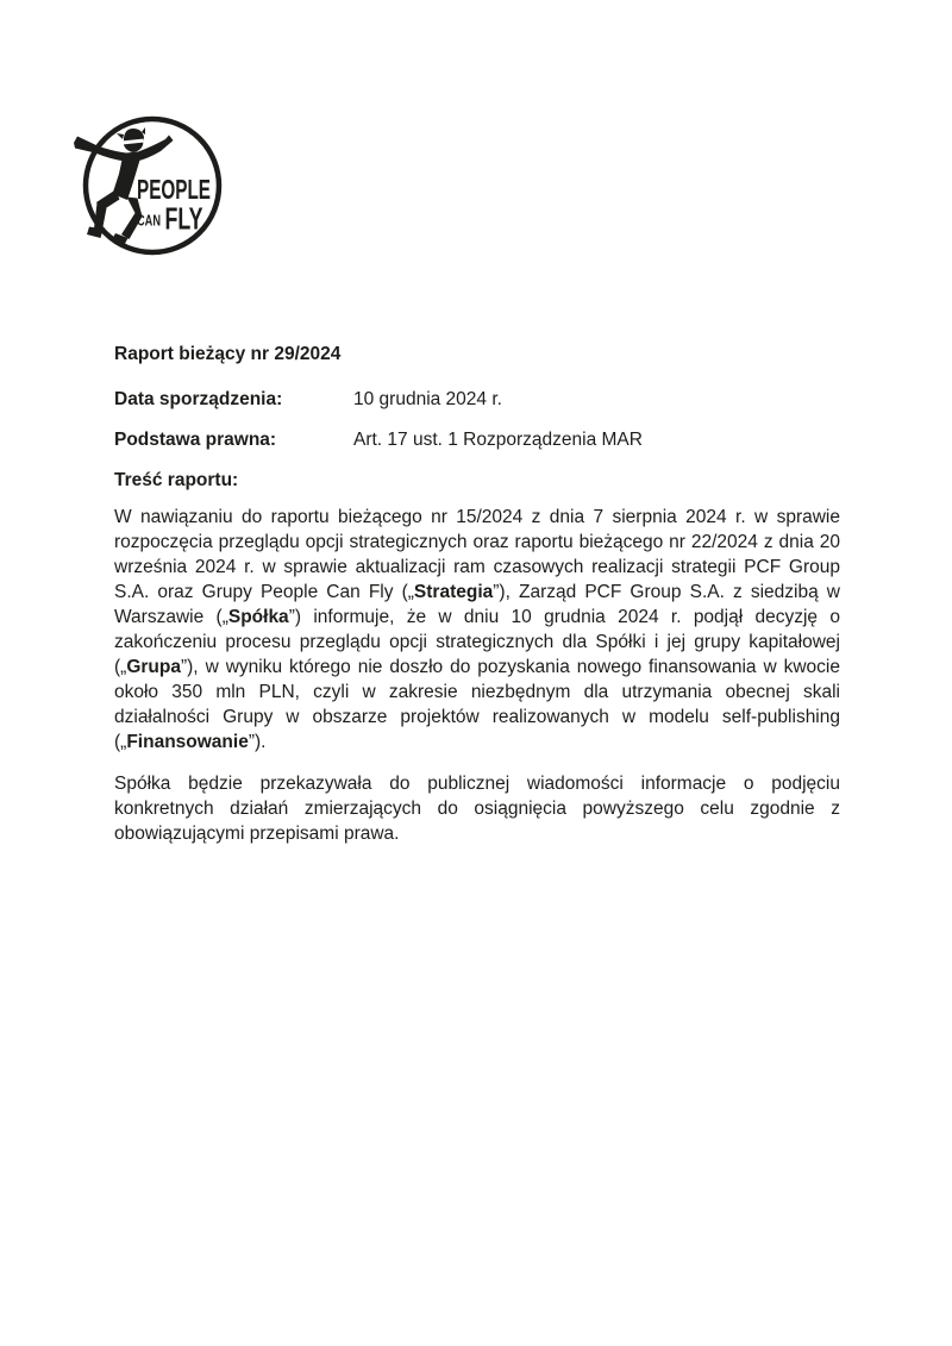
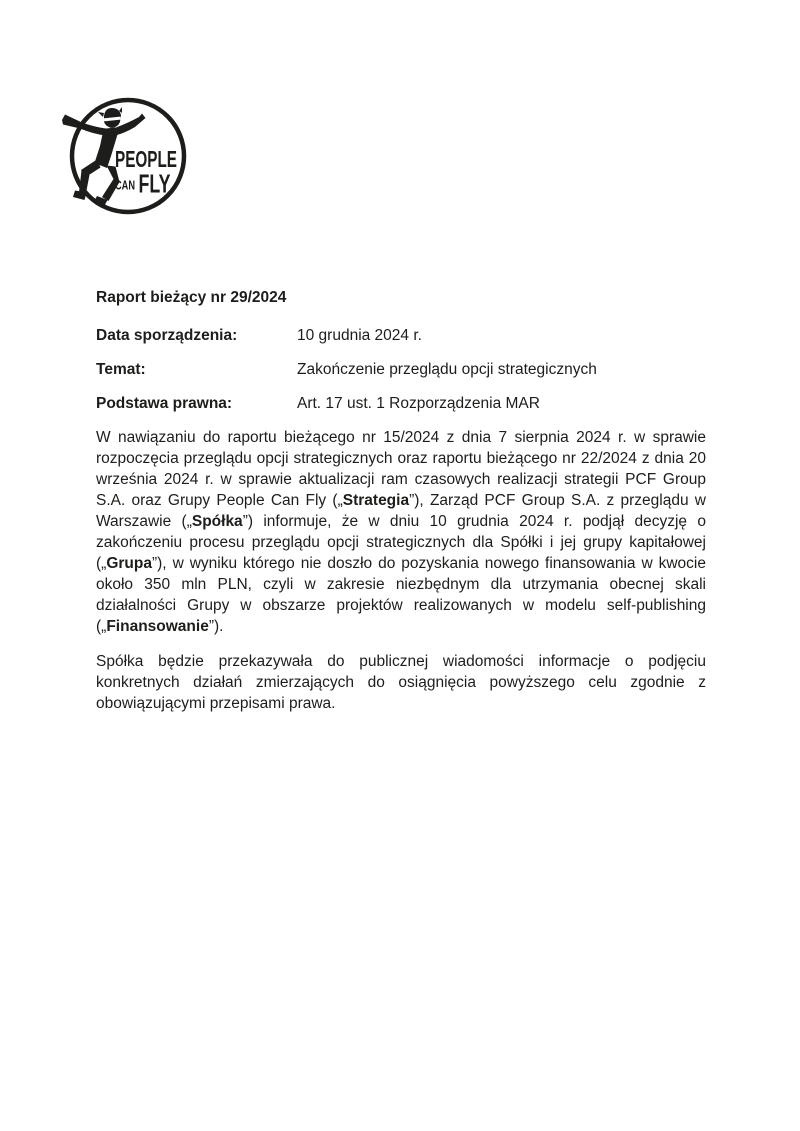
  PEOPLE
  CAN
  FLY
  Raport bieżący nr 29/2024
  Data sporządzenia:
  10 grudnia 2024 r.
+ Temat:
+ Zakończenie przeglądu opcji strategicznych
  Podstawa prawna:
  Art. 17 ust. 1 Rozporządzenia MAR
- Treść raportu:
- W nawiązaniu do raportu bieżącego nr 15/2024 z dnia 7 sierpnia 2024 r. w sprawie rozpoczęcia przeglądu opcji strategicznych oraz raportu bieżącego nr 22/2024 z dnia 20 września 2024 r. w sprawie aktualizacji ram czasowych realizacji strategii PCF Group S.A. oraz Grupy People Can Fly („Strategia”), Zarząd PCF Group S.A. z siedzibą w Warszawie („Spółka”) informuje, że w dniu 10 grudnia 2024 r. podjął decyzję o zakończeniu procesu przeglądu opcji strategicznych dla Spółki i jej grupy kapitałowej („Grupa”), w wyniku którego nie doszło do pozyskania nowego finansowania w kwocie około 350 mln PLN, czyli w zakresie niezbędnym dla utrzymania obecnej skali działalności Grupy w obszarze projektów realizowanych w modelu self-publishing („Finansowanie”).
+ W nawiązaniu do raportu bieżącego nr 15/2024 z dnia 7 sierpnia 2024 r. w sprawie rozpoczęcia przeglądu opcji strategicznych oraz raportu bieżącego nr 22/2024 z dnia 20 września 2024 r. w sprawie aktualizacji ram czasowych realizacji strategii PCF Group S.A. oraz Grupy People Can Fly („Strategia”), Zarząd PCF Group S.A. z przeglądu w Warszawie („Spółka”) informuje, że w dniu 10 grudnia 2024 r. podjął decyzję o zakończeniu procesu przeglądu opcji strategicznych dla Spółki i jej grupy kapitałowej („Grupa”), w wyniku którego nie doszło do pozyskania nowego finansowania w kwocie około 350 mln PLN, czyli w zakresie niezbędnym dla utrzymania obecnej skali działalności Grupy w obszarze projektów realizowanych w modelu self-publishing („Finansowanie”).
  Spółka będzie przekazywała do publicznej wiadomości informacje o podjęciu konkretnych działań zmierzających do osiągnięcia powyższego celu zgodnie z obowiązującymi przepisami prawa.
